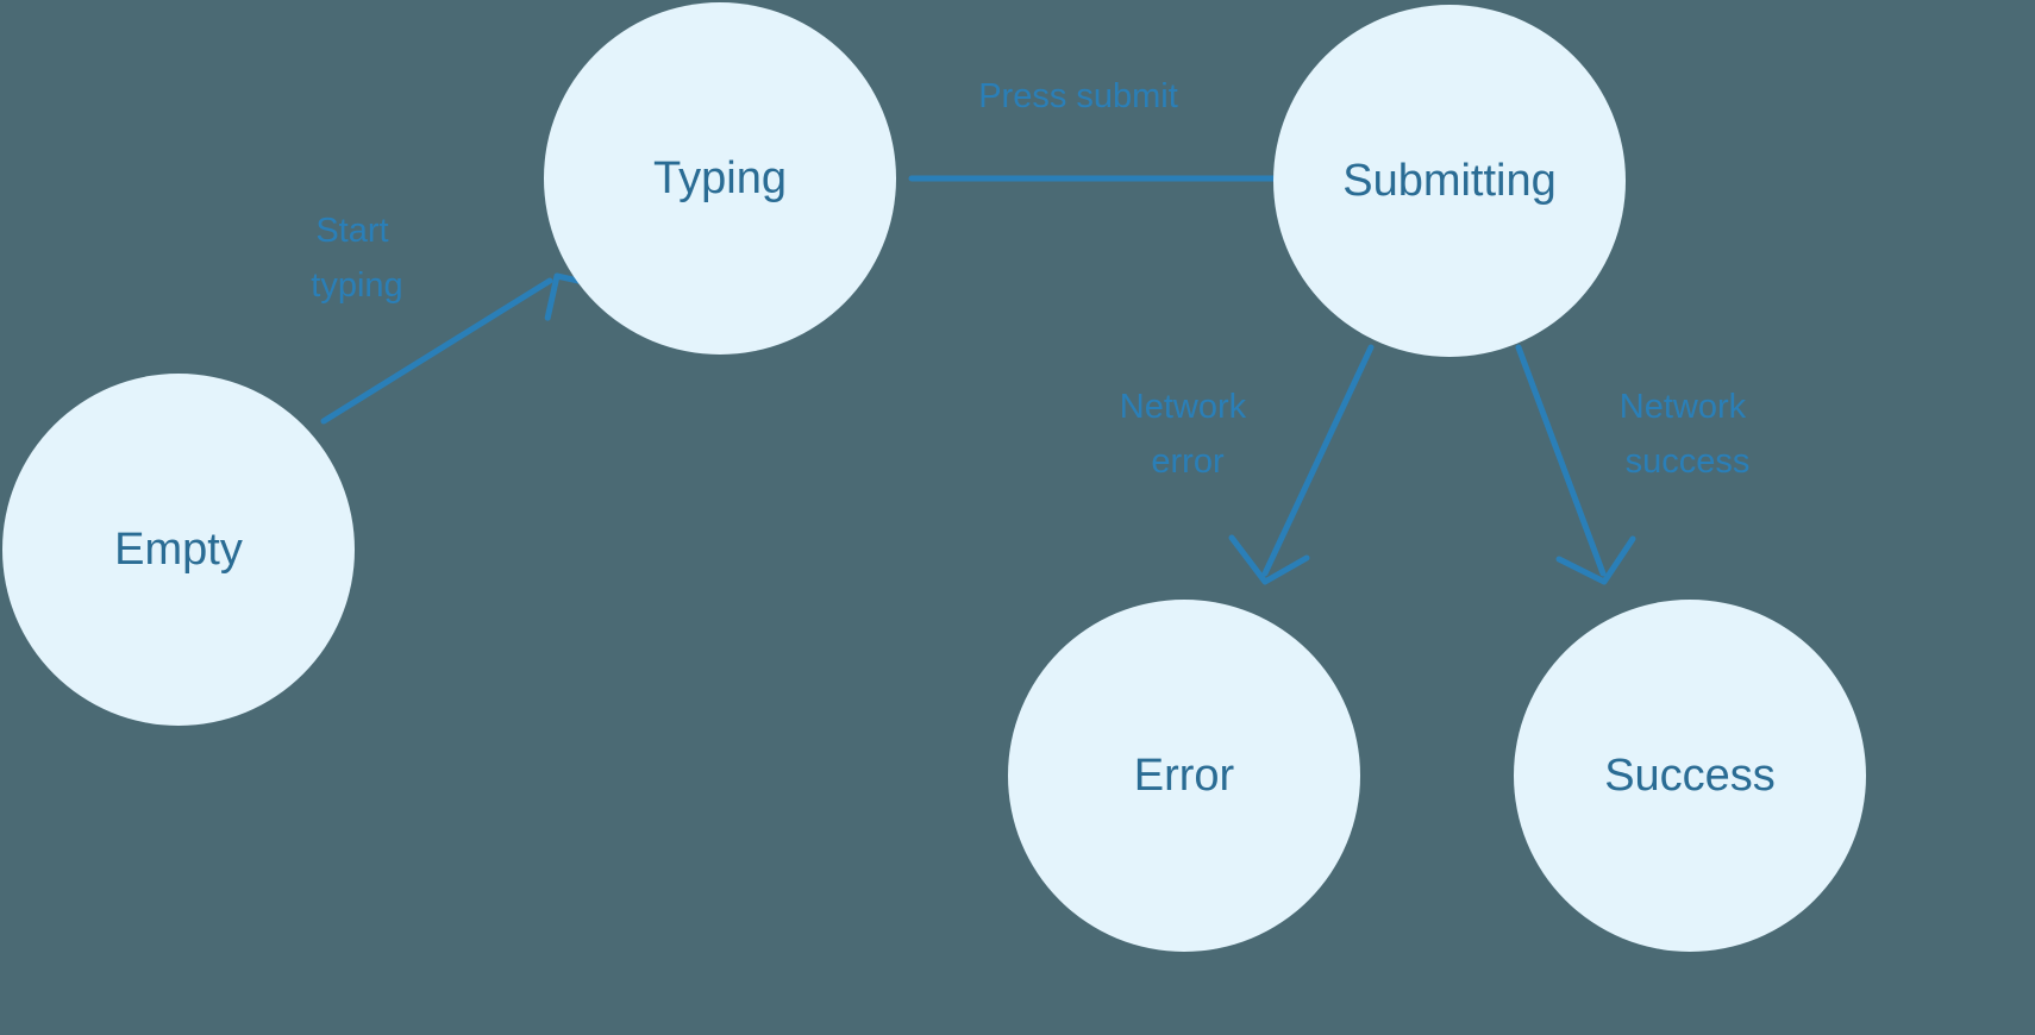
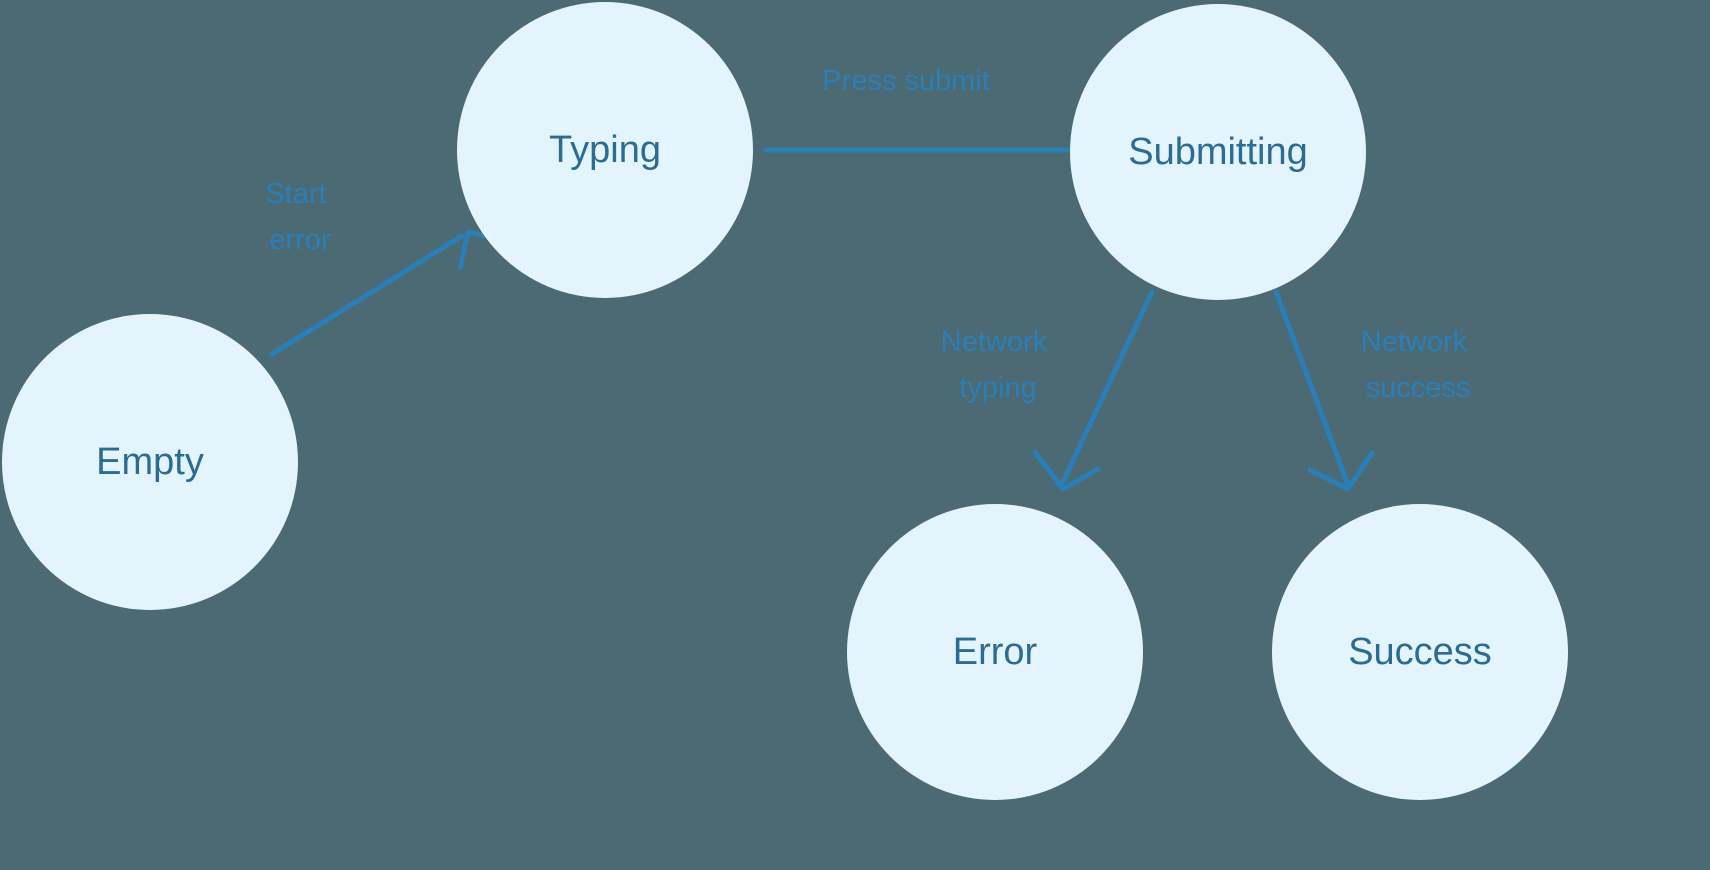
- Start typing
+ Start error
  Press submit
- Network error
+ Network typing
  Network success
  Empty
  Typing
  Submitting
  Error
  Success
